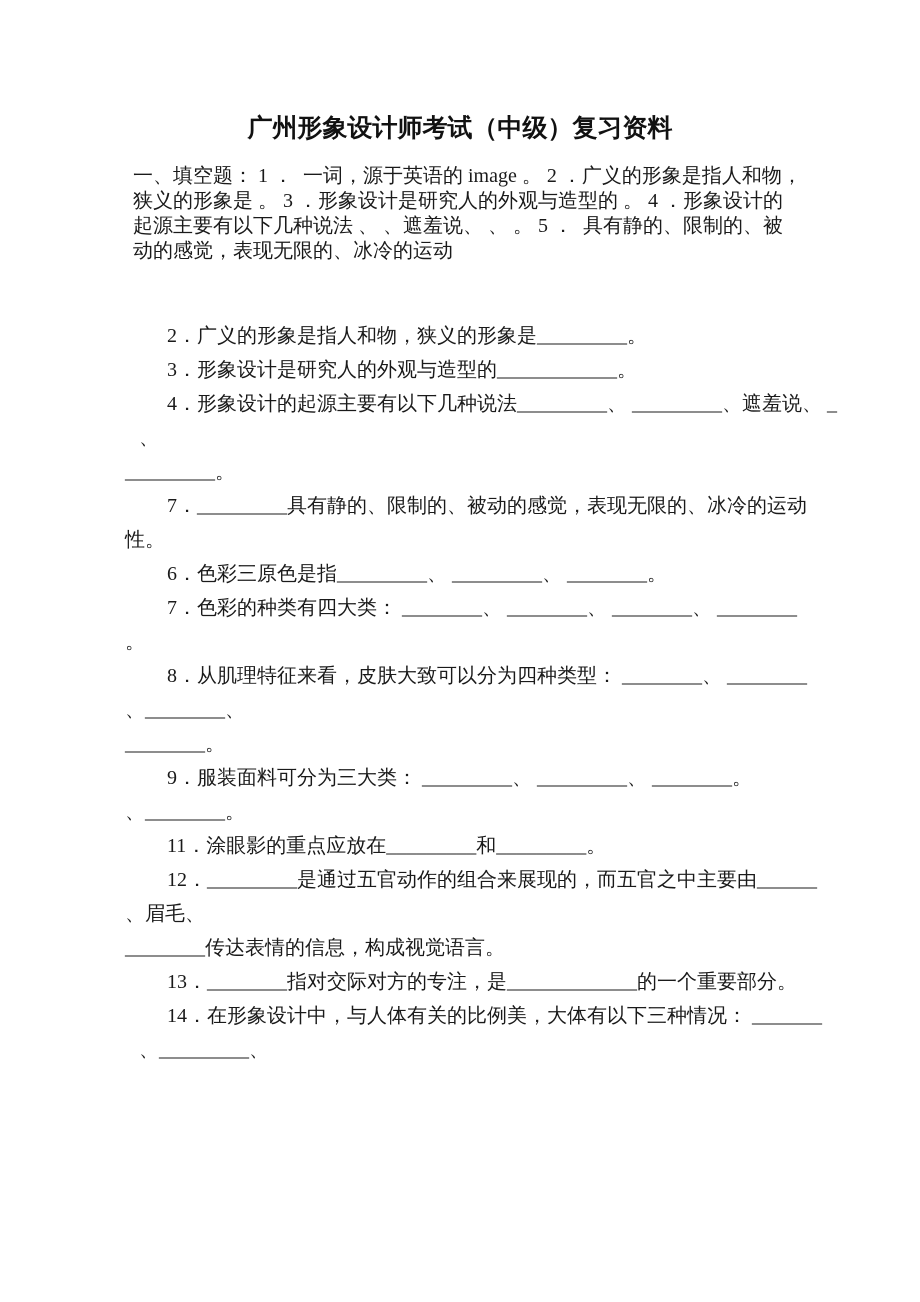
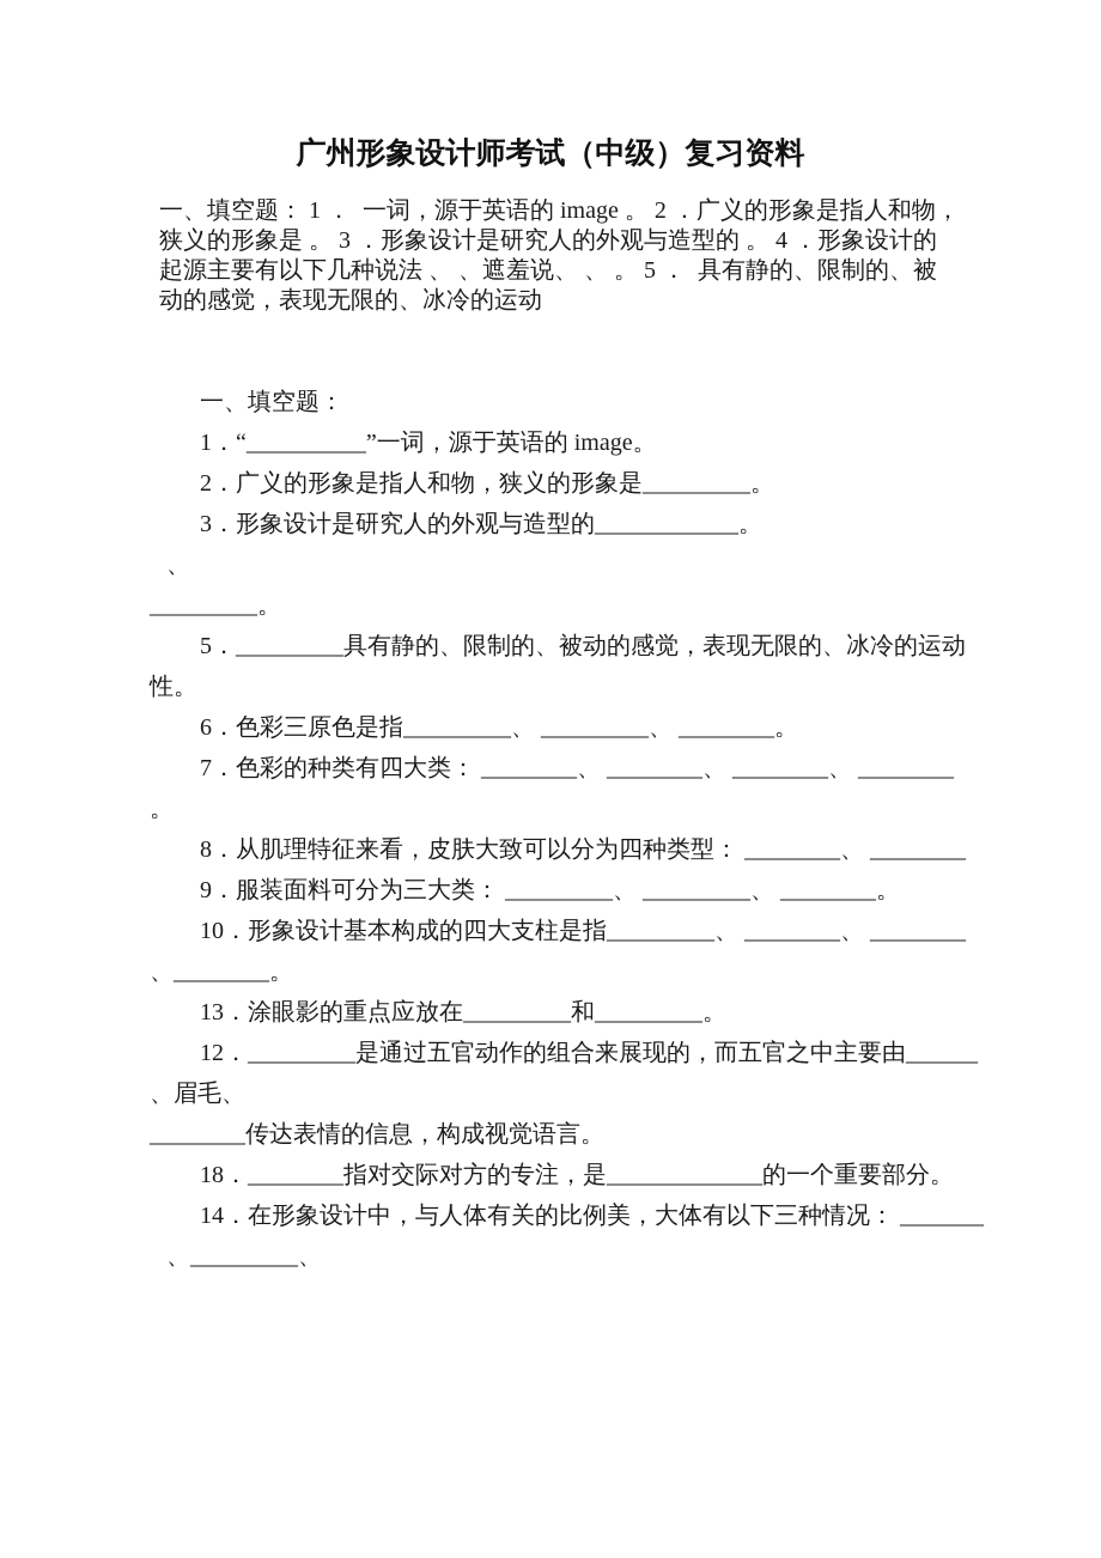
  广州形象设计师考试（中级）复习资料
  一、填空题： 1 ． 一词，源于英语的 image 。 2 ．广义的形象是指人和物，
  狭义的形象是 。 3 ．形象设计是研究人的外观与造型的 。 4 ．形象设计的
  起源主要有以下几种说法 、 、遮羞说、 、 。 5 ． 具有静的、限制的、被
  动的感觉，表现无限的、冰冷的运动
+ 一、填空题：
+ 1．“__________”一词，源于英语的 image。
  2．广义的形象是指人和物，狭义的形象是_________。
  3．形象设计是研究人的外观与造型的____________。
- 4．形象设计的起源主要有以下几种说法_________、 _________、遮羞说、 _
  、
  _________。
- 7．_________具有静的、限制的、被动的感觉，表现无限的、冰冷的运动
+ 5．_________具有静的、限制的、被动的感觉，表现无限的、冰冷的运动
  性。
  6．色彩三原色是指_________、 _________、 ________。
  7．色彩的种类有四大类： ________、 ________、 ________、 ________
  。
  8．从肌理特征来看，皮肤大致可以分为四种类型： ________、 ________
- 、________、
- ________。
  9．服装面料可分为三大类： _________、 _________、 ________。
+ 10．形象设计基本构成的四大支柱是指_________、 ________、 ________
  、________。
- 11．涂眼影的重点应放在_________和_________。
+ 13．涂眼影的重点应放在_________和_________。
  12．_________是通过五官动作的组合来展现的，而五官之中主要由______
  、眉毛、
  ________传达表情的信息，构成视觉语言。
- 13．________指对交际对方的专注，是_____________的一个重要部分。
+ 18．________指对交际对方的专注，是_____________的一个重要部分。
  14．在形象设计中，与人体有关的比例美，大体有以下三种情况： _______
  、_________、
